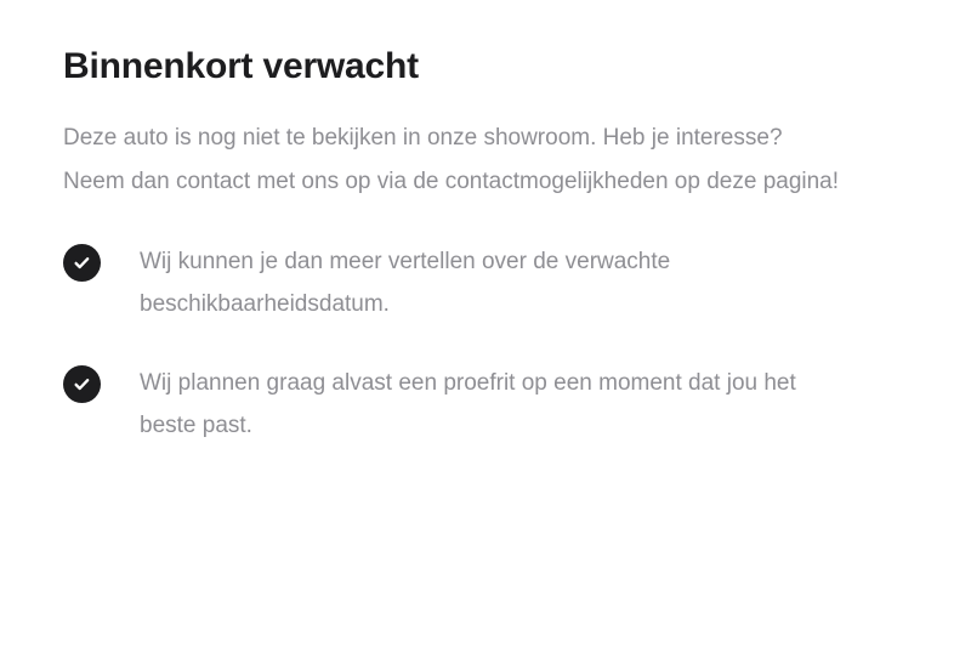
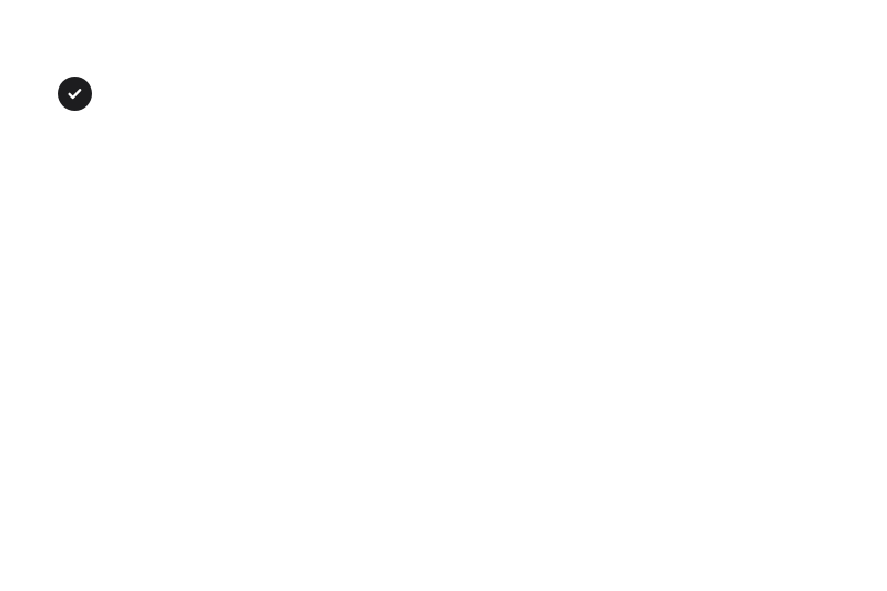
- Binnenkort verwacht
- Deze auto is nog niet te bekijken in onze showroom. Heb je interesse? Neem dan contact met ons op via de contactmogelijkheden op deze pagina!
- Wij kunnen je dan meer vertellen over de verwachte beschikbaarheidsdatum.
- Wij plannen graag alvast een proefrit op een moment dat jou het beste past.
